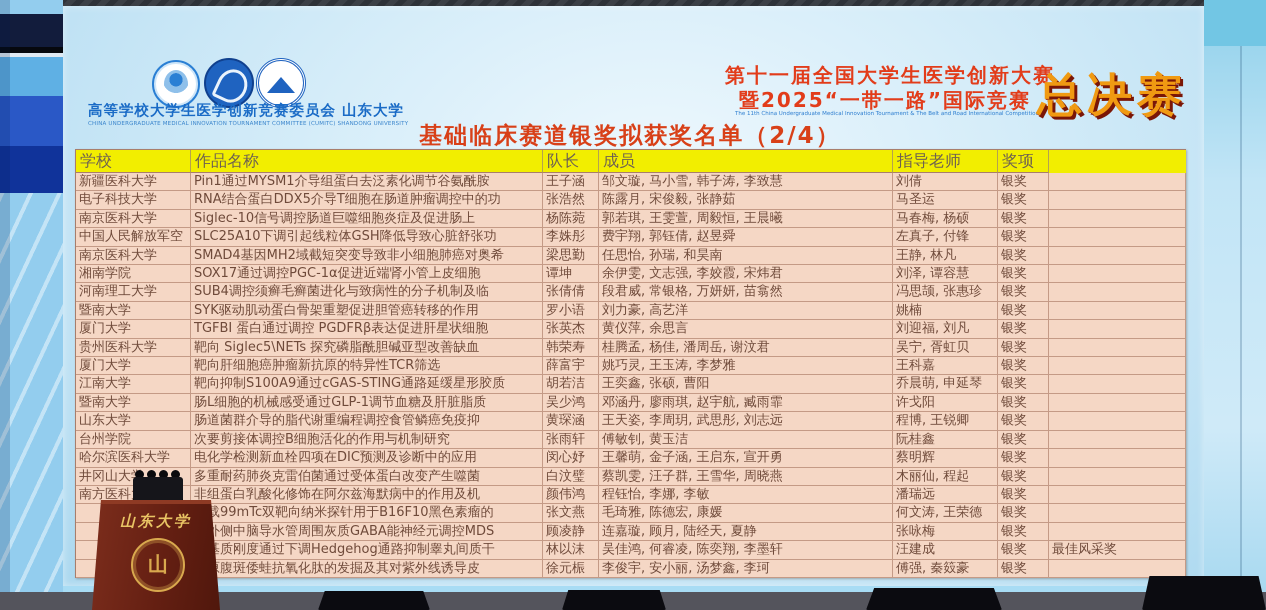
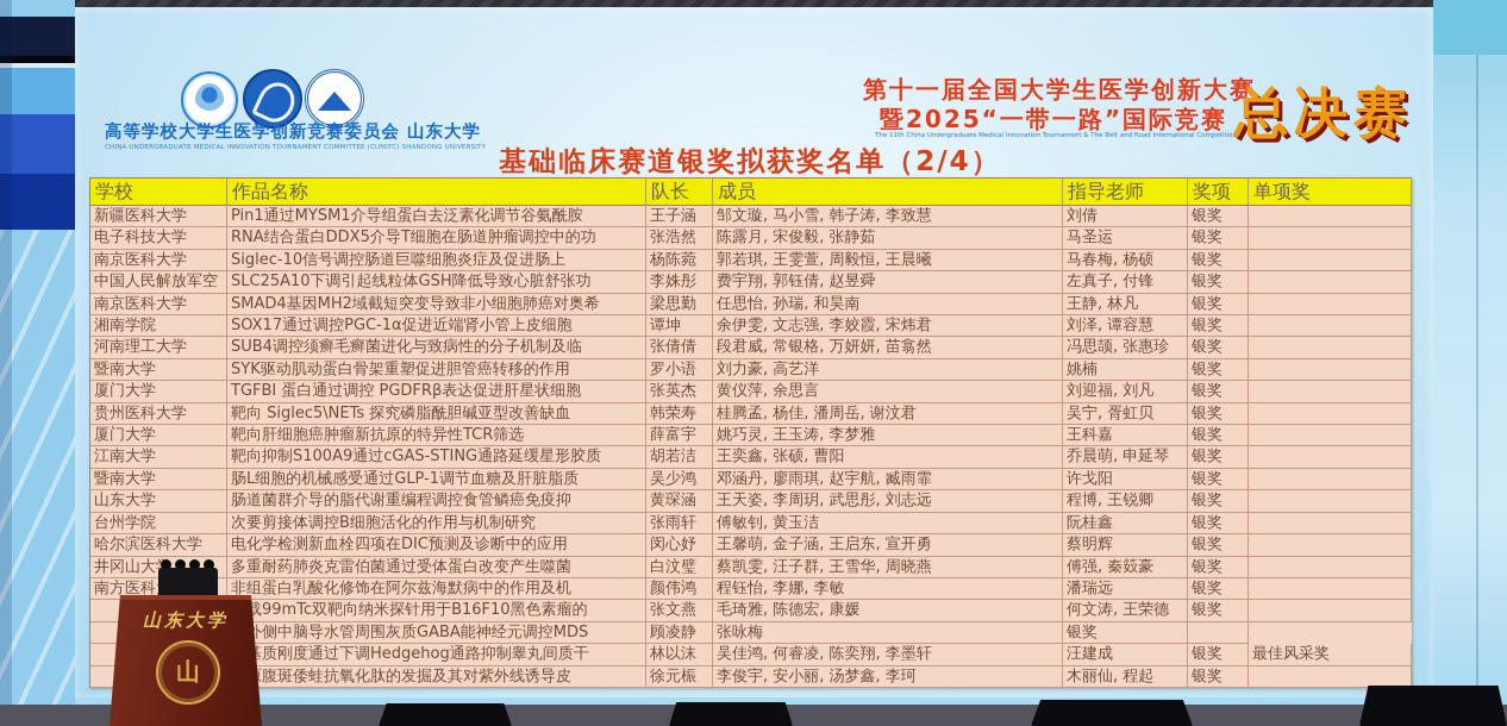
  高等学校大学生医学创新竞赛委员会 山东大学
  第十一届全国大学生医学创新大赛
  暨2025“一带一路”国际竞赛
  总决赛
  基础临床赛道银奖拟获奖名单（2/4）
  学校
  作品名称
  队长
  成员
  指导老师
  奖项
+ 单项奖
  新疆医科大学
  Pin1通过MYSM1介导组蛋白去泛素化调节谷氨酰胺
  王子涵
  邹文璇, 马小雪, 韩子涛, 李致慧
  刘倩
  银奖
  电子科技大学
  RNA结合蛋白DDX5介导T细胞在肠道肿瘤调控中的功
  张浩然
  陈露月, 宋俊毅, 张静茹
  马圣运
  银奖
  南京医科大学
  Siglec-10信号调控肠道巨噬细胞炎症及促进肠上
  杨陈菀
  郭若琪, 王雯萱, 周毅恒, 王晨曦
  马春梅, 杨硕
  银奖
  中国人民解放军空
  SLC25A10下调引起线粒体GSH降低导致心脏舒张功
  李姝彤
  费宇翔, 郭钰倩, 赵昱舜
  左真子, 付锋
  银奖
  南京医科大学
  SMAD4基因MH2域截短突变导致非小细胞肺癌对奥希
  梁思勤
  任思怡, 孙瑞, 和昊南
  王静, 林凡
  银奖
  湘南学院
  SOX17通过调控PGC-1α促进近端肾小管上皮细胞
  谭坤
  余伊雯, 文志强, 李姣霞, 宋炜君
  刘泽, 谭容慧
  银奖
  河南理工大学
  SUB4调控须癣毛癣菌进化与致病性的分子机制及临
  张倩倩
  段君威, 常银格, 万妍妍, 苗翕然
  冯思颉, 张惠珍
  银奖
  暨南大学
  SYK驱动肌动蛋白骨架重塑促进胆管癌转移的作用
  罗小语
  刘力豪, 高艺洋
  姚楠
  银奖
  厦门大学
  TGFBI 蛋白通过调控 PGDFRβ表达促进肝星状细胞
  张英杰
  黄仪萍, 余思言
  刘迎福, 刘凡
  银奖
  贵州医科大学
  靶向 Siglec5\NETs 探究磷脂酰胆碱亚型改善缺血
  韩荣寿
  桂腾孟, 杨佳, 潘周岳, 谢汶君
  吴宁, 胥虹贝
  银奖
  厦门大学
  靶向肝细胞癌肿瘤新抗原的特异性TCR筛选
  薛富宇
  姚巧灵, 王玉涛, 李梦雅
  王科嘉
  银奖
  江南大学
  靶向抑制S100A9通过cGAS-STING通路延缓星形胶质
  胡若洁
  王奕鑫, 张硕, 曹阳
  乔晨萌, 申延琴
  银奖
  暨南大学
  肠L细胞的机械感受通过GLP-1调节血糖及肝脏脂质
  吴少鸿
  邓涵丹, 廖雨琪, 赵宇航, 臧雨霏
  许戈阳
  银奖
  山东大学
  肠道菌群介导的脂代谢重编程调控食管鳞癌免疫抑
  黄琛涵
  王天姿, 李周玥, 武思彤, 刘志远
  程博, 王锐卿
  银奖
  台州学院
  次要剪接体调控B细胞活化的作用与机制研究
  张雨轩
  傅敏钊, 黄玉洁
  阮桂鑫
  银奖
  哈尔滨医科大学
  电化学检测新血栓四项在DIC预测及诊断中的应用
  闵心妤
  王馨萌, 金子涵, 王启东, 宣开勇
  蔡明辉
  银奖
  井冈山大
  多重耐药肺炎克雷伯菌通过受体蛋白改变产生噬菌
  白汶璧
  蔡凯雯, 汪子群, 王雪华, 周晓燕
- 木丽仙, 程起
+ 傅强, 秦笯豪
  银奖
  非组蛋白乳酸化修饰在阿尔兹海默病中的作用及机
  颜伟鸿
  程钰怡, 李娜, 李敏
  潘瑞远
  银奖
  载99mTc双靶向纳米探针用于B16F10黑色素瘤的
  张文燕
  毛琦雅, 陈德宏, 康媛
  何文涛, 王荣德
  银奖
  侧中脑导水管周围灰质GABA能神经元调控MDS
  顾凌静
- 连嘉璇, 顾月, 陆经天, 夏静
  张咏梅
  银奖
  质刚度通过下调Hedgehog通路抑制睾丸间质干
  林以沫
  吴佳鸿, 何睿凌, 陈奕翔, 李墨轩
  汪建成
  银奖
  最佳风采奖
  腹斑倭蛙抗氧化肽的发掘及其对紫外线诱导皮
  徐元桭
  李俊宇, 安小丽, 汤梦鑫, 李珂
- 傅强, 秦笯豪
+ 木丽仙, 程起
  银奖
  山东大学
  山
